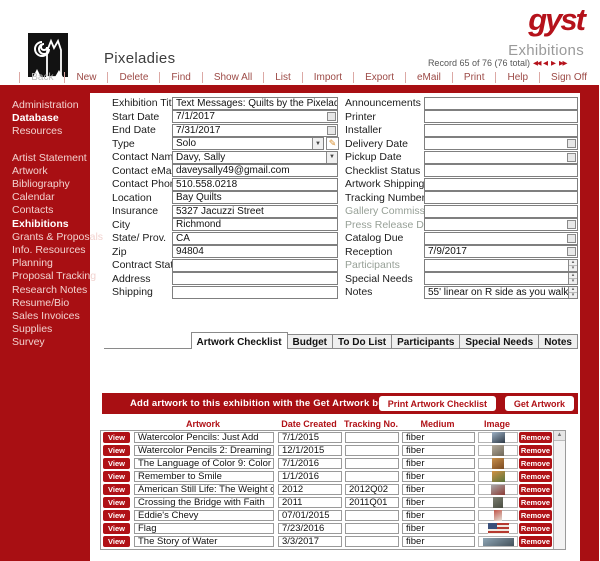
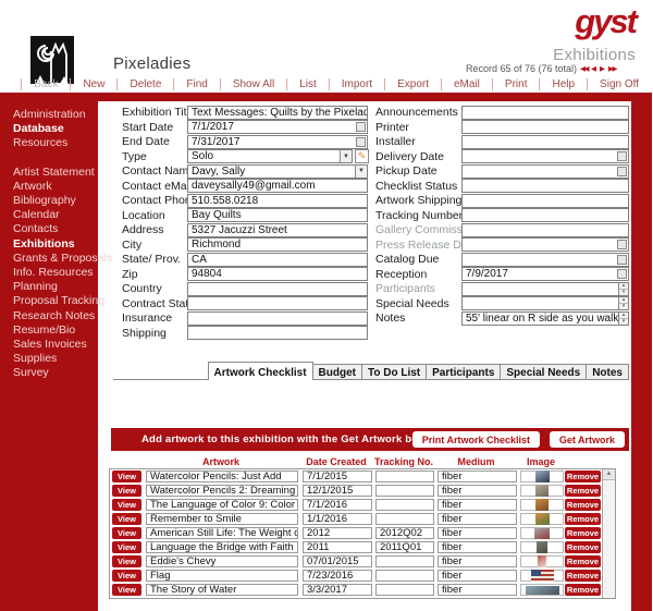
  Pixeladies
  gyst
  Exhibitions
  Record 65 of 76 (76 total)
  Back
  New
  Delete
  Find
  Show All
  List
  Import
  Export
  eMail
  Print
  Help
  Sign Off
  Administration
  Database
  Resources
  Artist Statement
  Artwork
  Bibliography
  Calendar
  Contacts
  Exhibitions
  Grants & Proposals
  Info. Resources
  Planning
  Proposal Tracking
  Research Notes
  Resume/Bio
  Sales Invoices
  Supplies
  Survey
  Exhibition Tit
  Text Messages: Quilts by the Pixelad
  Start Date
  7/1/2017
  End Date
  7/31/2017
  Type
  Solo
  ✎
  Contact Nam
  Davy, Sally
  Contact eMa
  daveysally49@gmail.com
  Contact Pho
  510.558.0218
  Location
  Bay Quilts
- Insurance
+ Address
  5327 Jacuzzi Street
  City
  Richmond
  State/ Prov.
  CA
  Zip
  94804
+ Country
  Contract Sta
- Address
+ Insurance
  Shipping
  Announcements
  Printer
  Installer
  Delivery Date
  Pickup Date
  Checklist Status
  Artwork Shipping
  Tracking Numbe
  Gallery Commiss
  Press Release D
  Catalog Due
  Reception
  7/9/2017
  Participants
  Special Needs
  Notes
  55' linear on R side as you walk
  Artwork Checklist
  Budget
  To Do List
  Participants
  Special Needs
  Notes
  Add artwork to this exhibition with the Get Artwork b
  Print Artwork Checklist
  Get Artwork
  Artwork
  Date Created
  Tracking No.
  Medium
  Image
  View
  Watercolor Pencils: Just Add
  7/1/2015
  fiber
  Remove
  View
  Watercolor Pencils 2: Dreaming
  12/1/2015
  fiber
  Remove
  View
  The Language of Color 9: Color
  7/1/2016
  fiber
  Remove
  View
  Remember to Smile
  1/1/2016
  fiber
  Remove
  View
  American Still Life: The Weight o
  2012
  2012Q02
  fiber
  Remove
  View
- Crossing the Bridge with Faith
+ Language the Bridge with Faith
  2011
  2011Q01
  fiber
  Remove
  View
  Eddie's Chevy
  07/01/2015
  fiber
  Remove
  View
  Flag
  7/23/2016
  fiber
  Remove
  View
  The Story of Water
  3/3/2017
  fiber
  Remove
